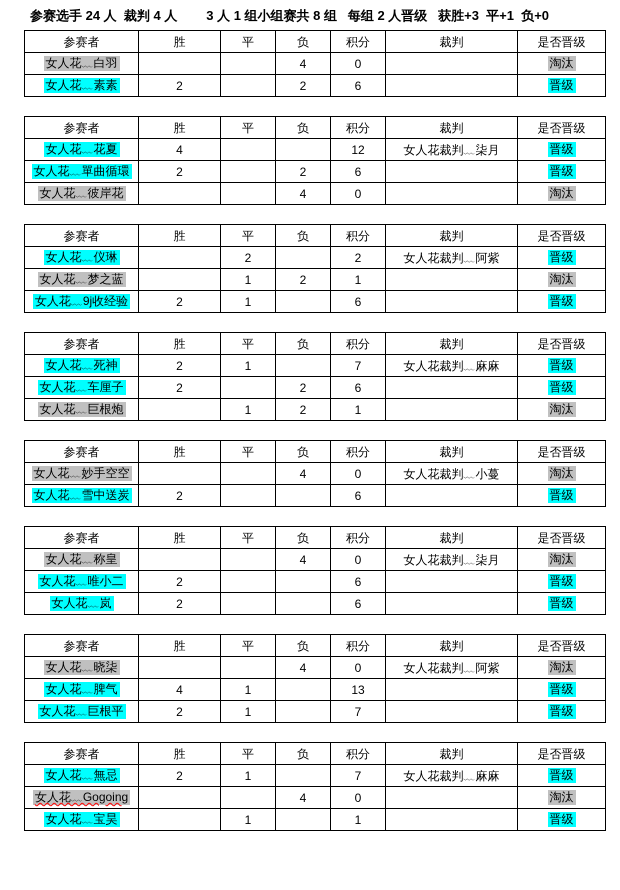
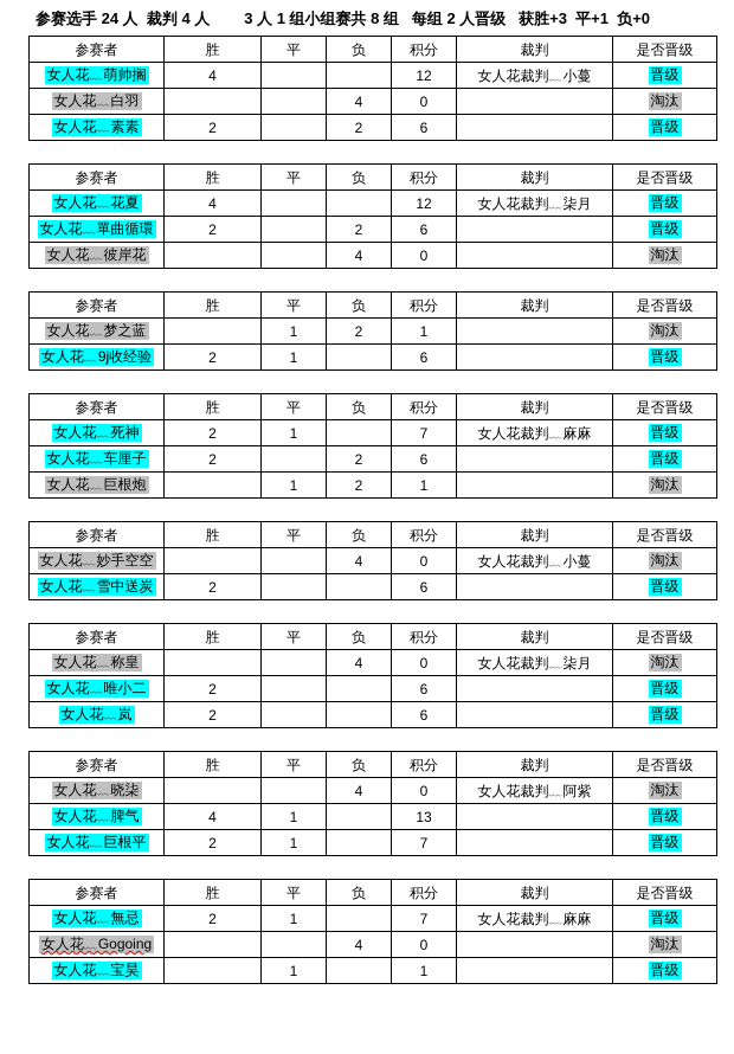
  参赛选手 24 人 裁判 4 人 3 人 1 组小组赛共 8 组 每组 2 人晋级 获胜+3 平+1 负+0
  参赛者	胜	平	负	积分	裁判	是否晋级
+ 女人花﹏萌帅搁	4			12	女人花裁判﹏小蔓	晋级
  女人花﹏白羽			4	0		淘汰
  女人花﹏素素	2		2	6		晋级
  参赛者	胜	平	负	积分	裁判	是否晋级
  女人花﹏花夏	4			12	女人花裁判﹏柒月	晋级
  女人花﹏單曲循環	2		2	6		晋级
  女人花﹏彼岸花			4	0		淘汰
  参赛者	胜	平	负	积分	裁判	是否晋级
- 女人花﹏仪琳		2		2	女人花裁判﹏阿紫	晋级
  女人花﹏梦之蓝		1	2	1		淘汰
  女人花﹏9j收经验	2	1		6		晋级
  参赛者	胜	平	负	积分	裁判	是否晋级
  女人花﹏死神	2	1		7	女人花裁判﹏麻麻	晋级
  女人花﹏车厘子	2		2	6		晋级
  女人花﹏巨根炮		1	2	1		淘汰
  参赛者	胜	平	负	积分	裁判	是否晋级
  女人花﹏妙手空空			4	0	女人花裁判﹏小蔓	淘汰
  女人花﹏雪中送炭	2			6		晋级
  参赛者	胜	平	负	积分	裁判	是否晋级
  女人花﹏称皇			4	0	女人花裁判﹏柒月	淘汰
  女人花﹏唯小二	2			6		晋级
  女人花﹏岚	2			6		晋级
  参赛者	胜	平	负	积分	裁判	是否晋级
  女人花﹏晓柒			4	0	女人花裁判﹏阿紫	淘汰
  女人花﹏脾气	4	1		13		晋级
  女人花﹏巨根平	2	1		7		晋级
  参赛者	胜	平	负	积分	裁判	是否晋级
  女人花﹏無忌	2	1		7	女人花裁判﹏麻麻	晋级
  女人花﹏Gogoing			4	0		淘汰
  女人花﹏宝昊		1		1		晋级
